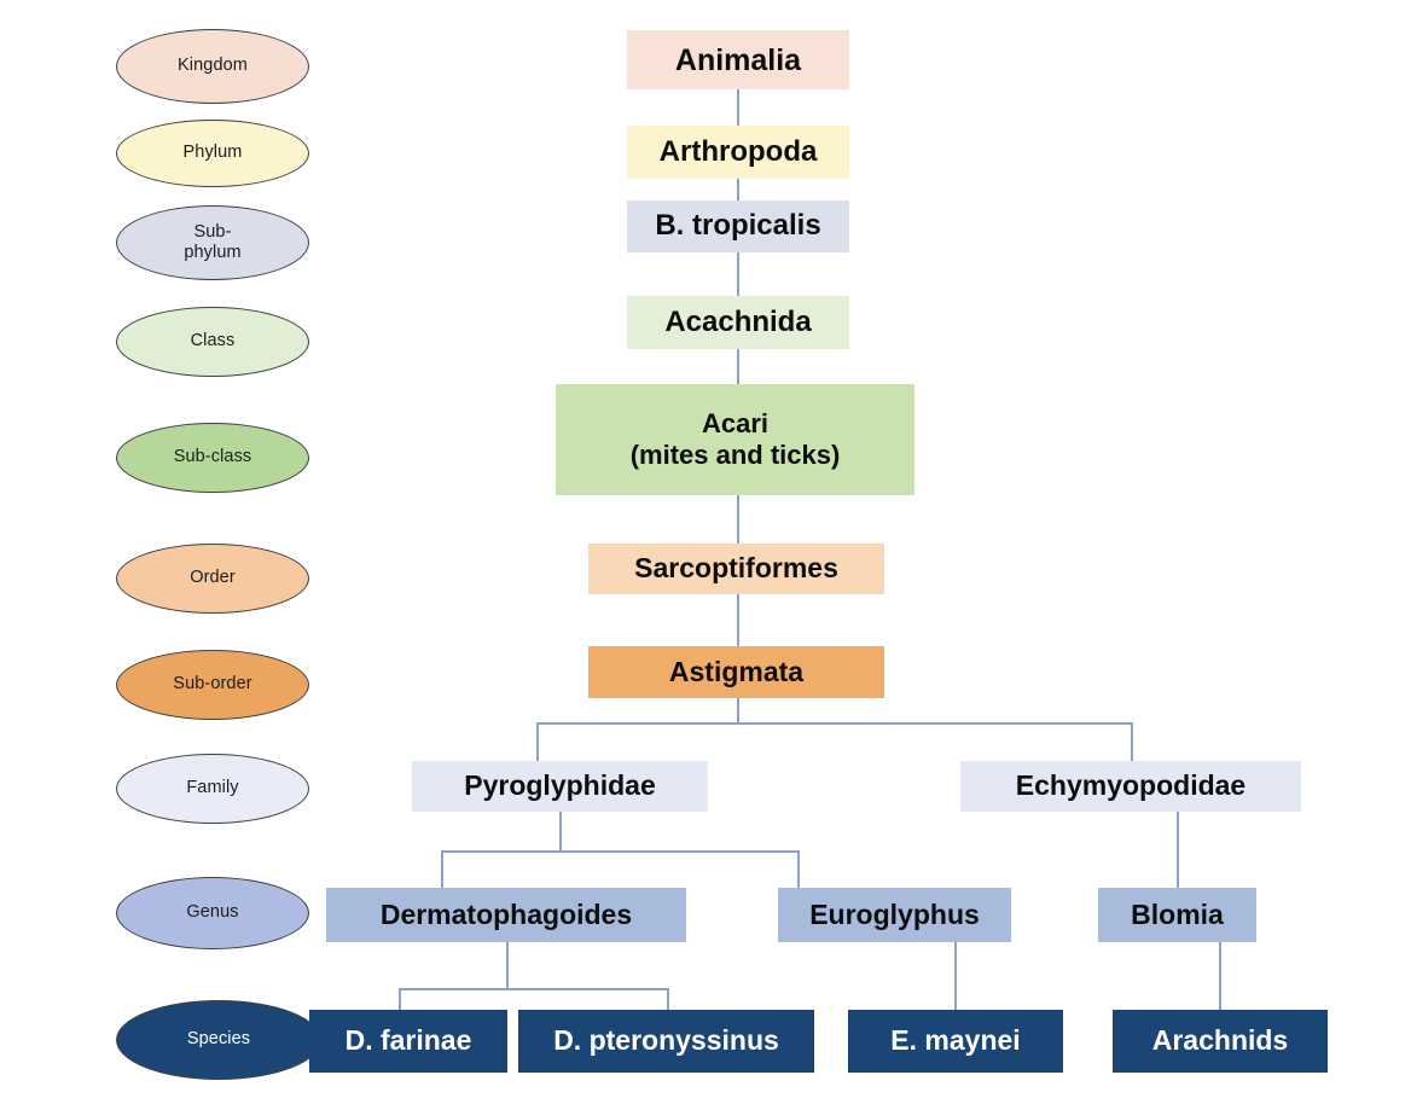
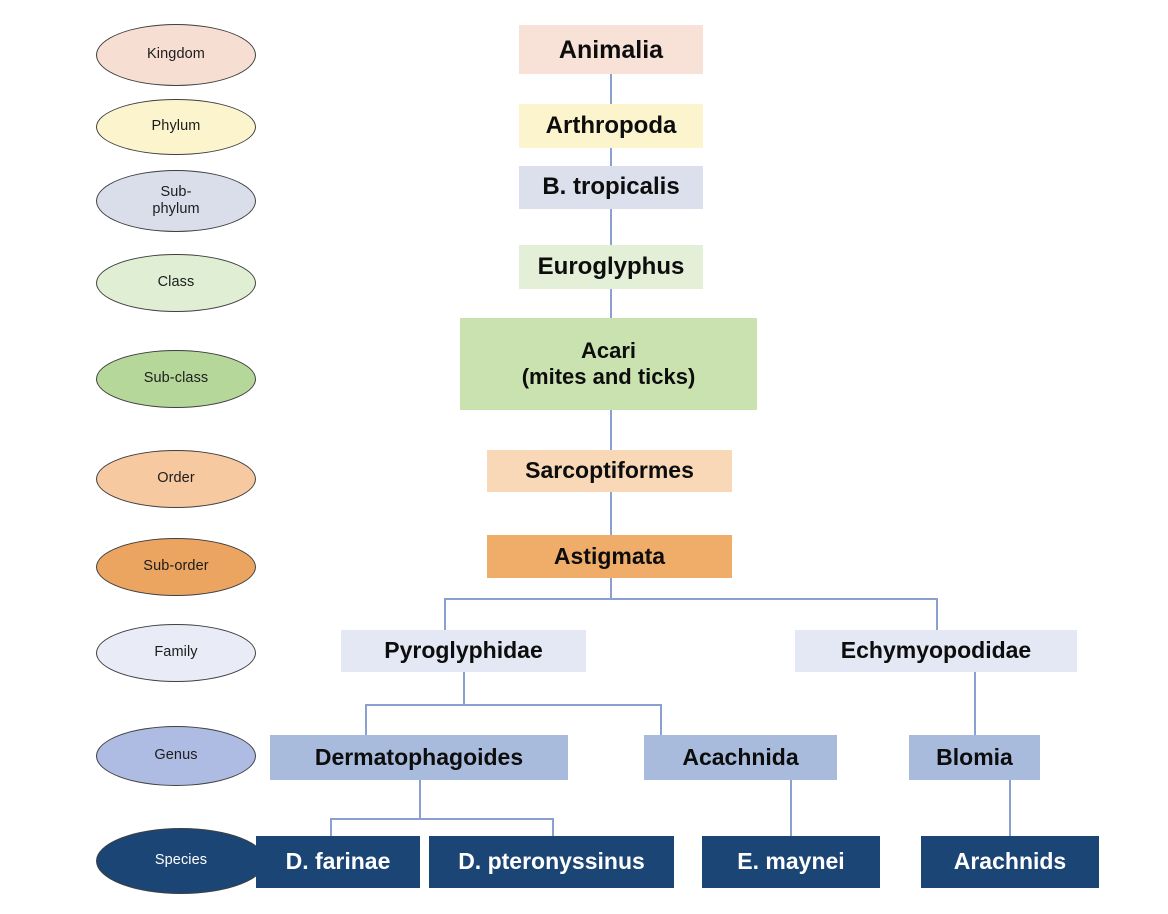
  Kingdom
  Phylum
  Sub-
  phylum
  Class
  Sub-class
  Order
  Sub-order
  Family
  Genus
  Species
  Animalia
  Arthropoda
  B. tropicalis
- Acachnida
+ Euroglyphus
  Acari
  (mites and ticks)
  Sarcoptiformes
  Astigmata
  Pyroglyphidae
  Echymyopodidae
  Dermatophagoides
- Euroglyphus
+ Acachnida
  Blomia
  D. farinae
  D. pteronyssinus
  E. maynei
  Arachnids
